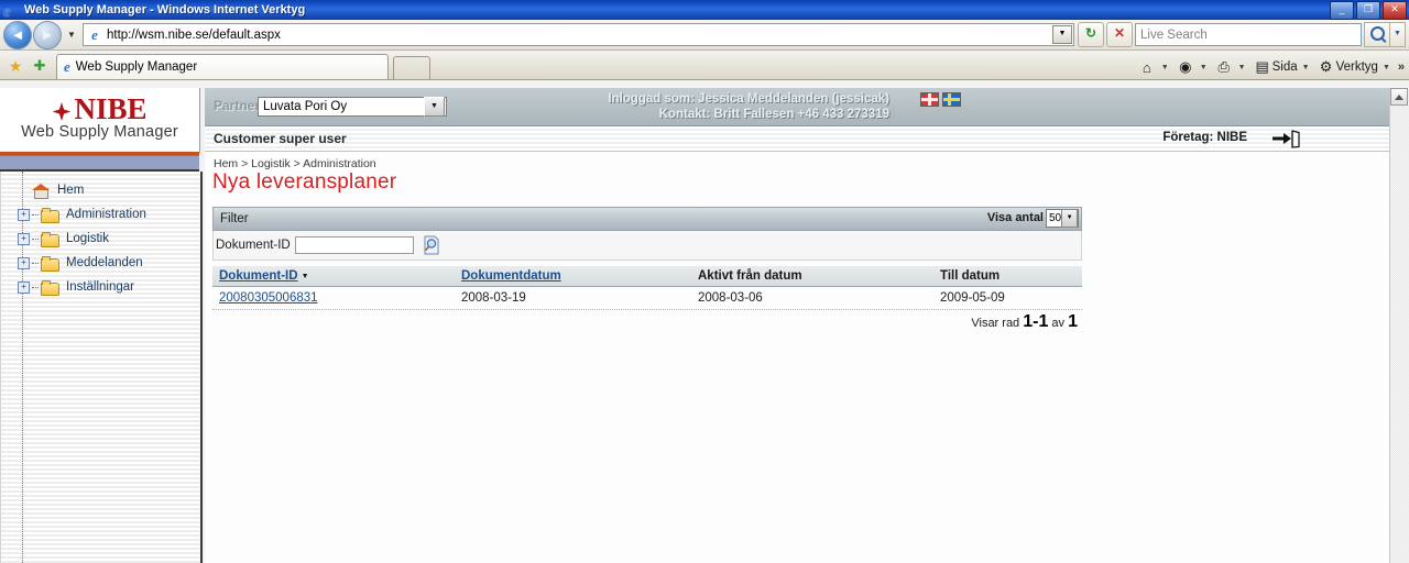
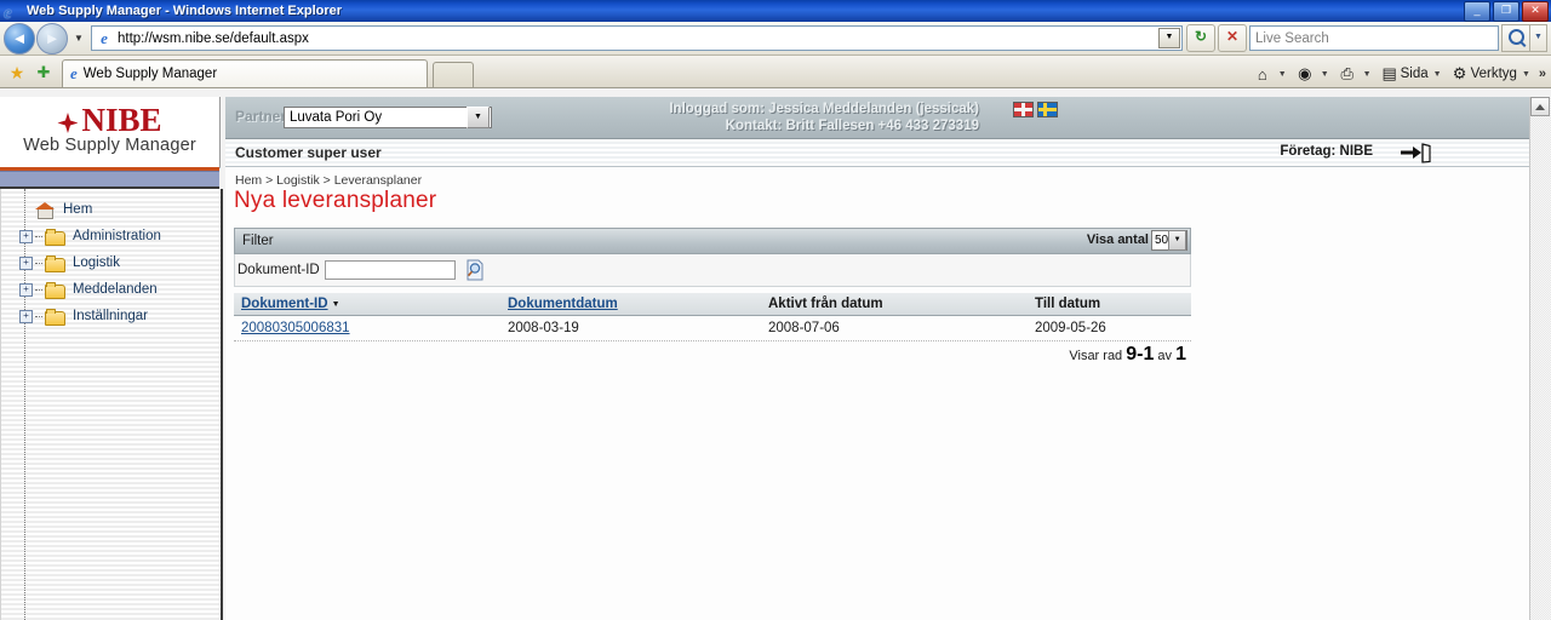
  e
- Web Supply Manager - Windows Internet Verktyg
+ Web Supply Manager - Windows Internet Explorer
  _
  ❐
  ✕
  ◄
  ►
  ▼
  e
  http://wsm.nibe.se/default.aspx
  ↻
  ✕
  Live Search
  ★
  ✚
  e
  Web Supply Manager
  ⌂
  ◉
  ⎙
  ▤
  Sida
  ⚙
  Verktyg
  »
  NIBE
  Web Supply Manager
  Hem
  +
  Administration
  +
  Logistik
  +
  Meddelanden
  +
  Inställningar
  Partne
  Inloggad som: Jessica Meddelanden (jessicak)
  Kontakt: Britt Fallesen +46 433 273319
  Luvata Pori Oy
  Customer super user
  Företag: NIBE
- Hem > Logistik > Administration
+ Hem > Logistik > Leveransplaner
  Nya leveransplaner
  Filter
  Visa antal
  50
  Dokument-ID
  Dokument-ID
  Dokumentdatum
  Aktivt från datum
  Till datum
  20080305006831
  2008-03-19
- 2008-03-06
+ 2008-07-06
- 2009-05-09
+ 2009-05-26
- Visar rad 1-1 av 1
+ Visar rad 9-1 av 1
